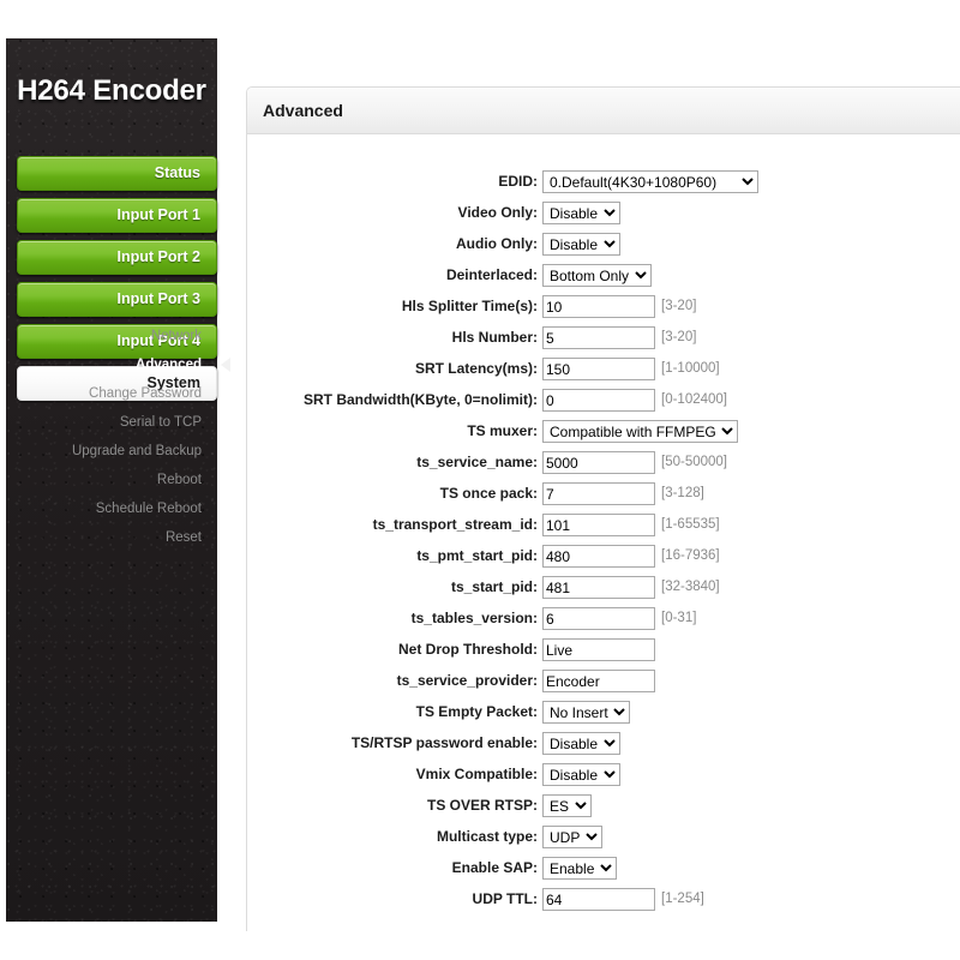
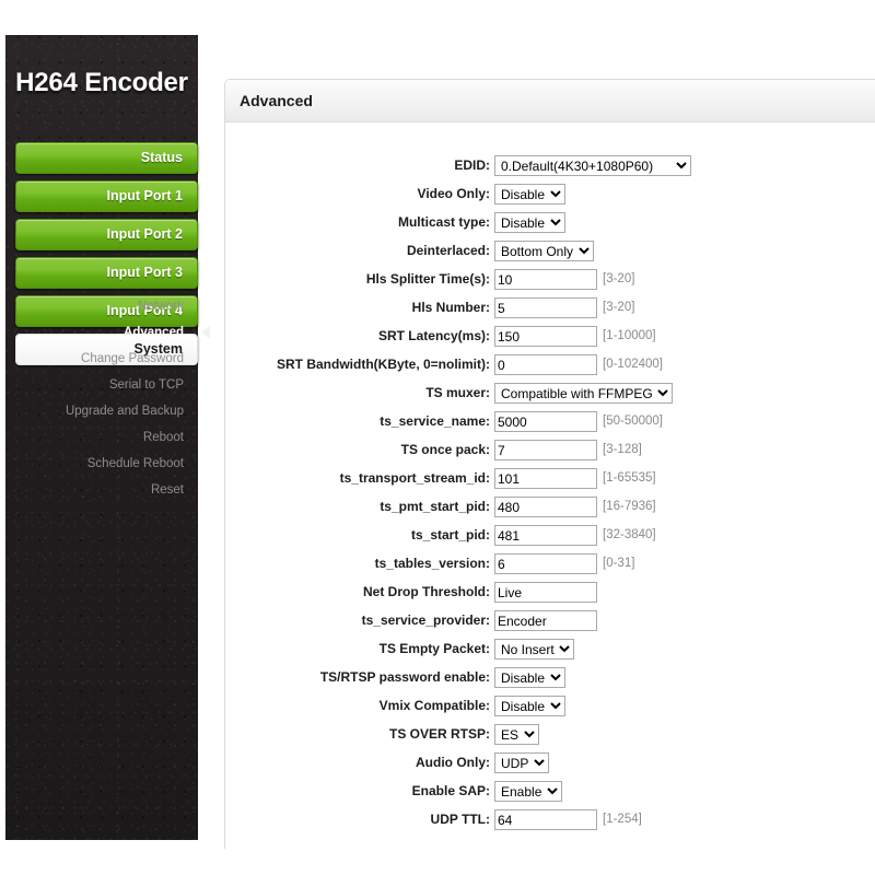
  H264 Encoder
  Status
  Input Port 1
  Input Port 2
  Input Port 3
  Input Port 4
  System
  Network
  Advanced
  Change Password
  Serial to TCP
  Upgrade and Backup
  Reboot
  Schedule Reboot
  Reset
  Advanced
  EDID:
  0.Default(4K30+1080P60)
  Video Only:
  Disable
- Audio Only:
+ Multicast type:
  Disable
  Deinterlaced:
  Bottom Only
  Hls Splitter Time(s):
  10
  [3-20]
  Hls Number:
  5
  [3-20]
  SRT Latency(ms):
  150
  [1-10000]
  SRT Bandwidth(KByte, 0=nolimit):
  0
  [0-102400]
  TS muxer:
  Compatible with FFMPEG
  ts_service_name:
  5000
  [50-50000]
  TS once pack:
  7
  [3-128]
  ts_transport_stream_id:
  101
  [1-65535]
  ts_pmt_start_pid:
  480
  [16-7936]
  ts_start_pid:
  481
  [32-3840]
  ts_tables_version:
  6
  [0-31]
  Net Drop Threshold:
  Live
  ts_service_provider:
  Encoder
  TS Empty Packet:
  No Insert
  TS/RTSP password enable:
  Disable
  Vmix Compatible:
  Disable
  TS OVER RTSP:
  ES
- Multicast type:
+ Audio Only:
  UDP
  Enable SAP:
  Enable
  UDP TTL:
  64
  [1-254]
